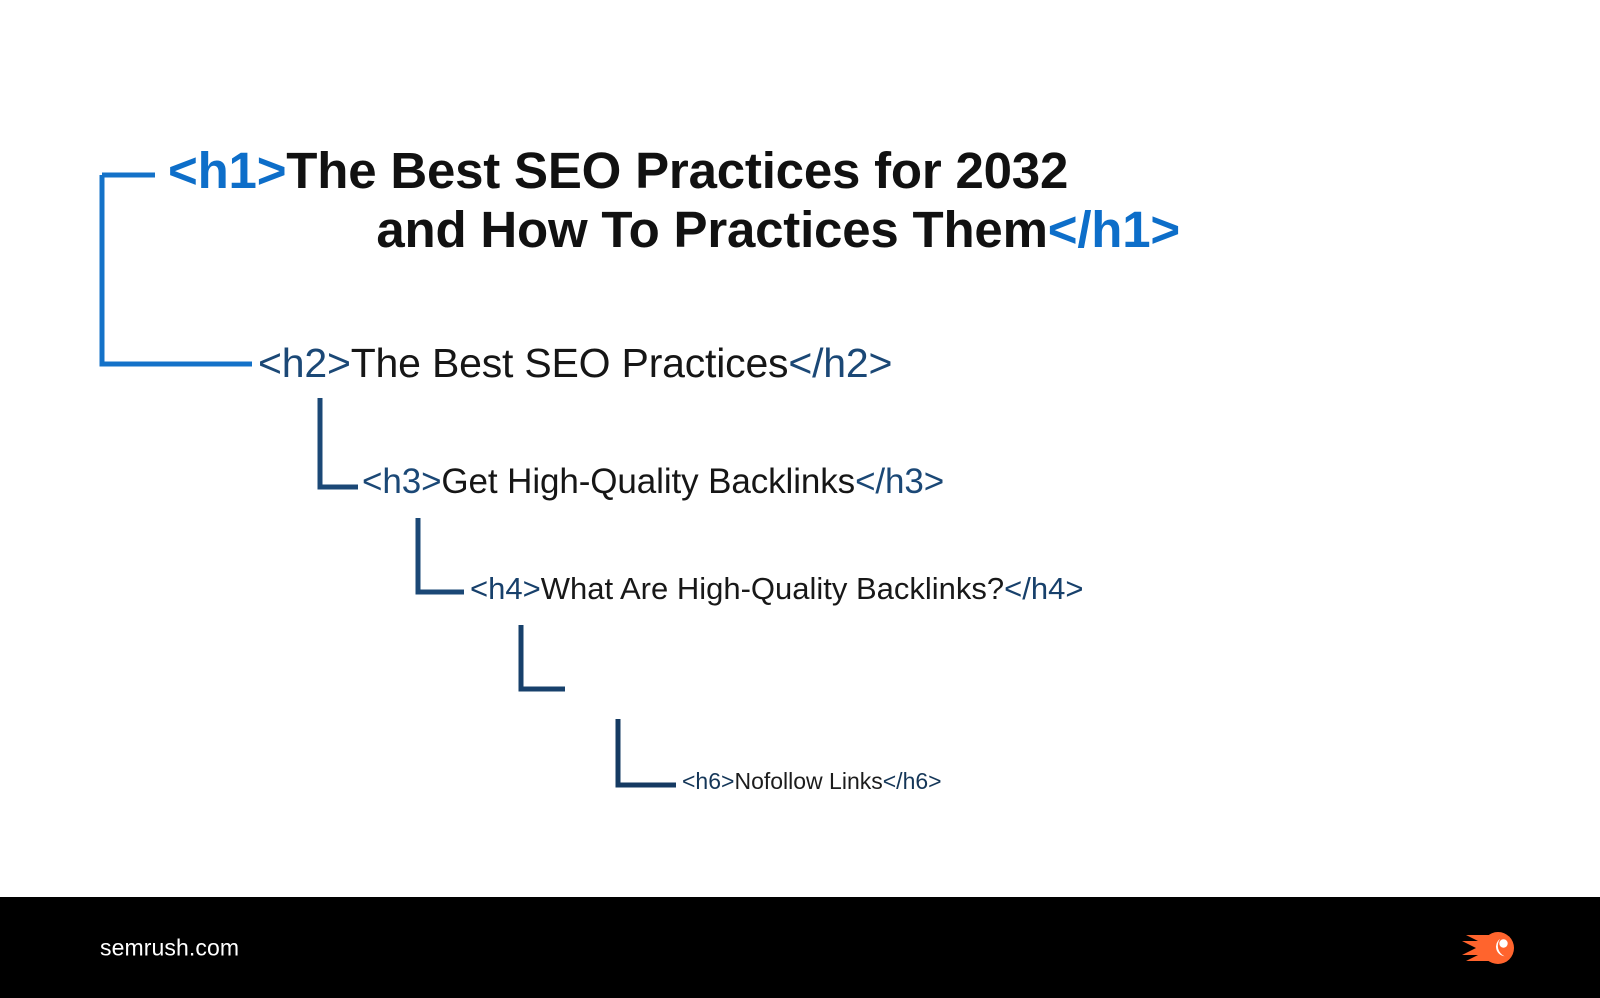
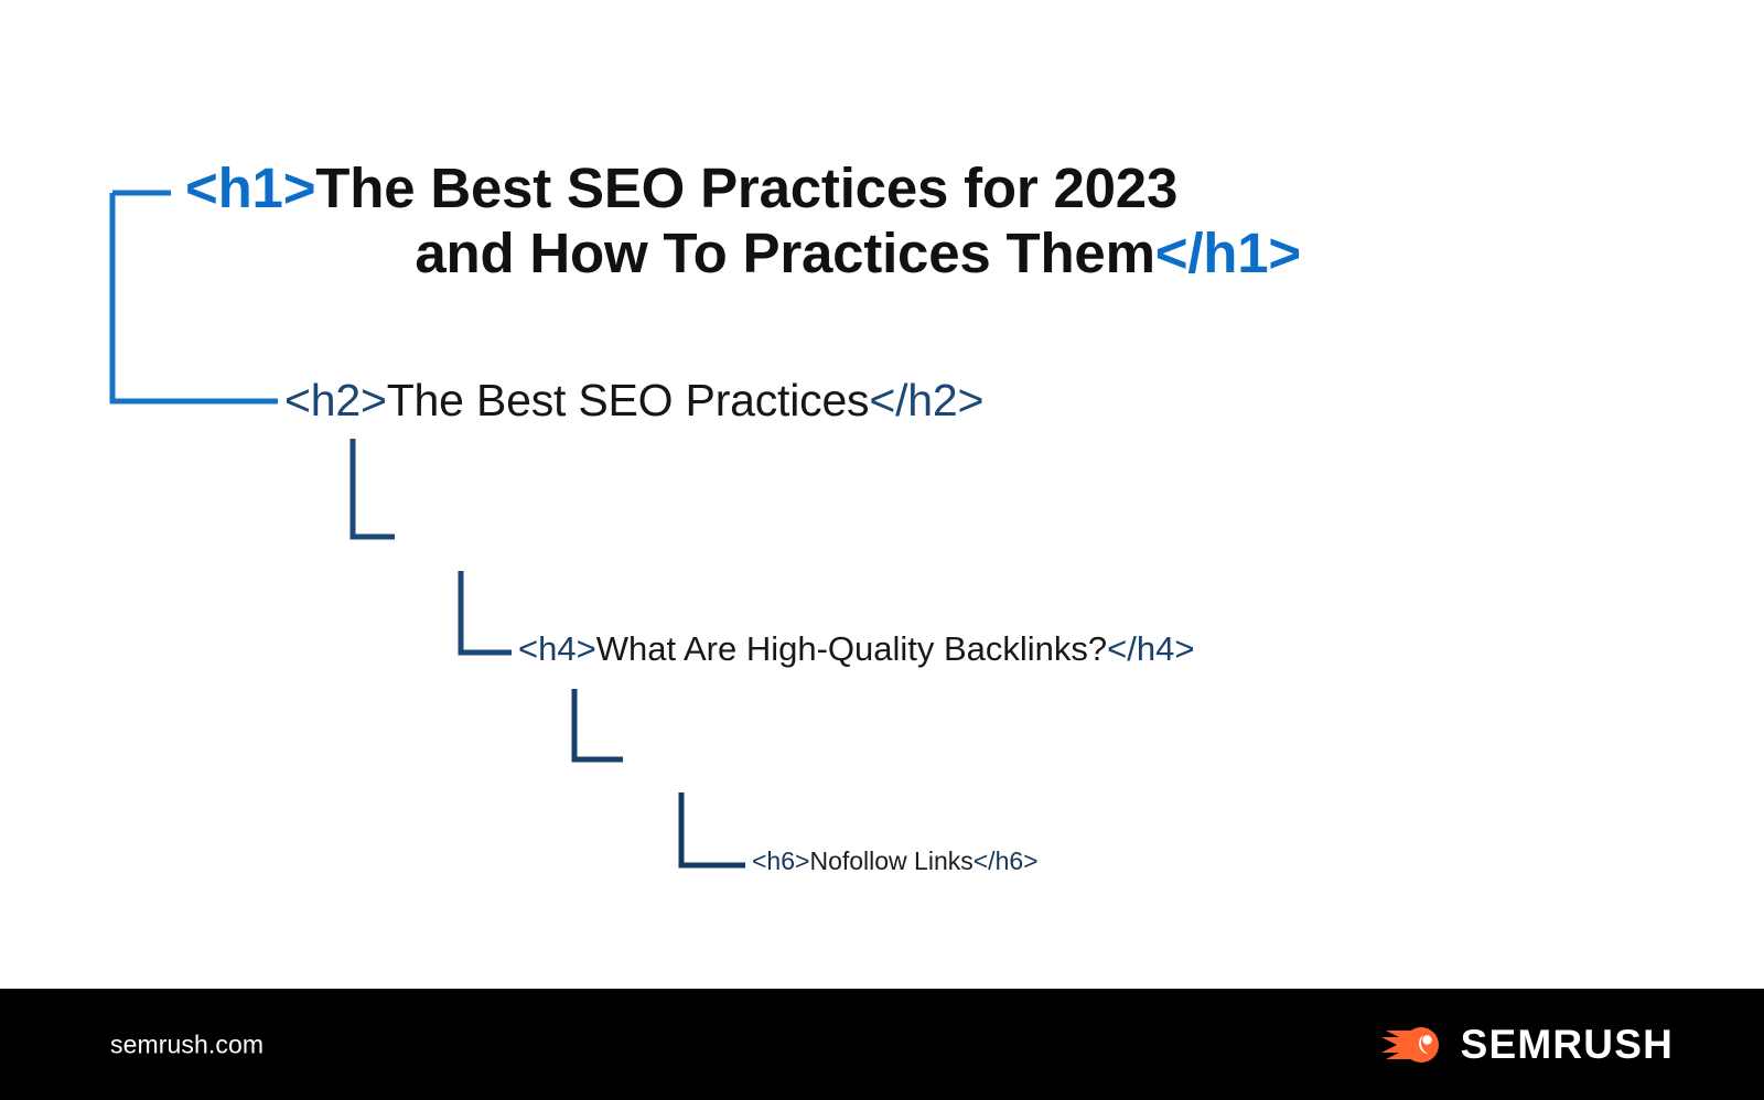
- <h1>The Best SEO Practices for 2032
+ <h1>The Best SEO Practices for 2023
  and How To Practices Them</h1>
  <h2>The Best SEO Practices</h2>
- <h3>Get High-Quality Backlinks</h3>
  <h4>What Are High-Quality Backlinks?</h4>
  <h6>Nofollow Links</h6>
  semrush.com
+ SEMRUSH
